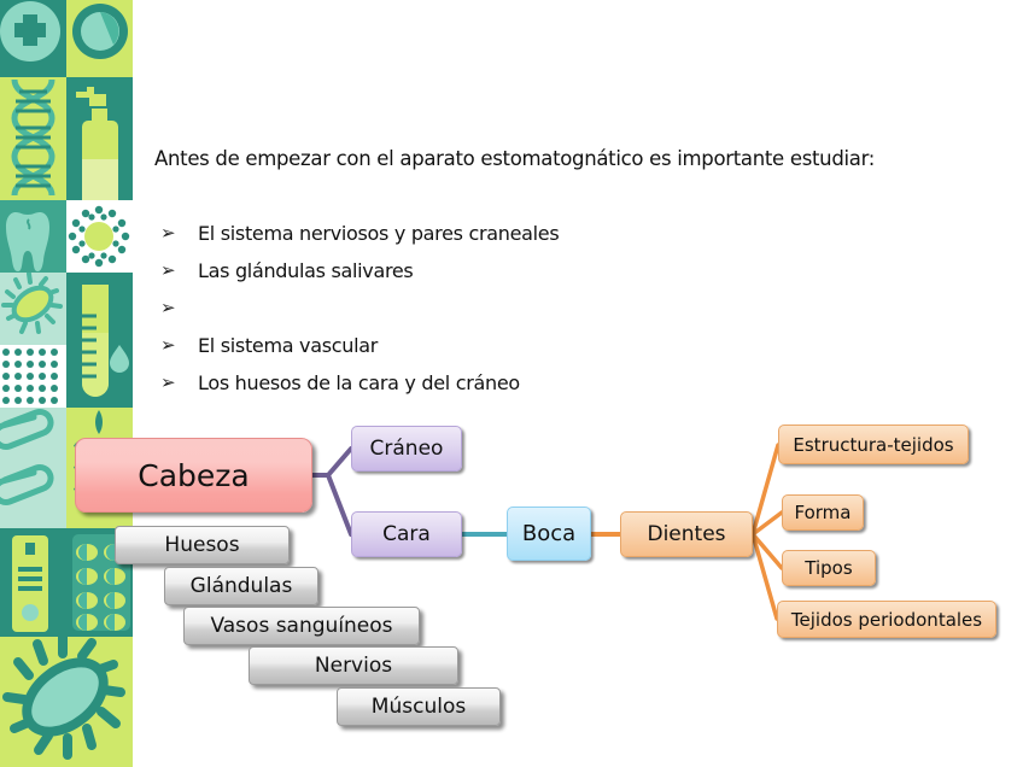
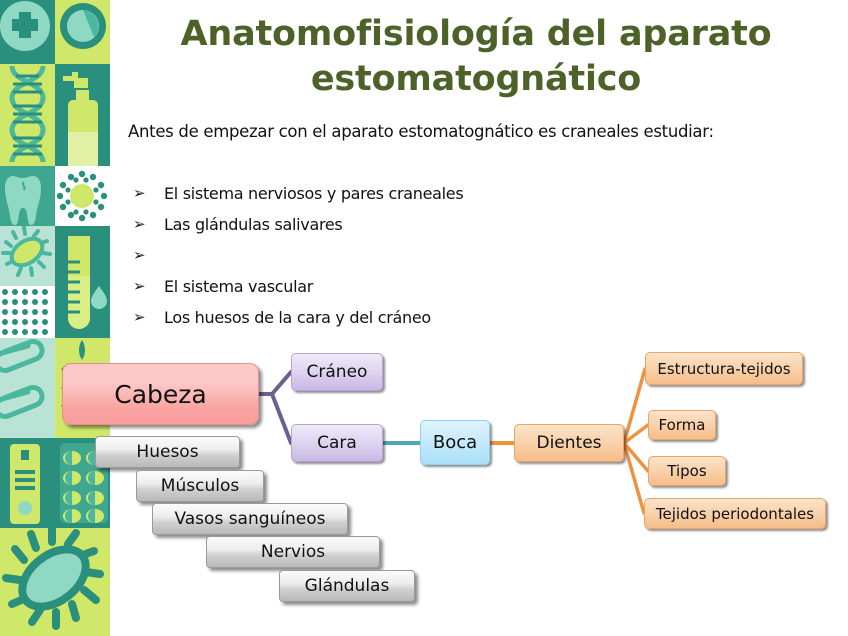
+ Anatomofisiología del aparato estomatognático
- Antes de empezar con el aparato estomatognático es importante estudiar:
+ Antes de empezar con el aparato estomatognático es craneales estudiar:
  ➢
  El sistema nerviosos y pares craneales
  ➢
  Las glándulas salivares
  ➢
  ➢
  El sistema vascular
  ➢
  Los huesos de la cara y del cráneo
  Cabeza
  Cráneo
  Cara
  Boca
  Dientes
  Estructura-tejidos
  Forma
  Tipos
  Tejidos periodontales
  Huesos
- Glándulas
+ Músculos
  Vasos sanguíneos
  Nervios
- Músculos
+ Glándulas
